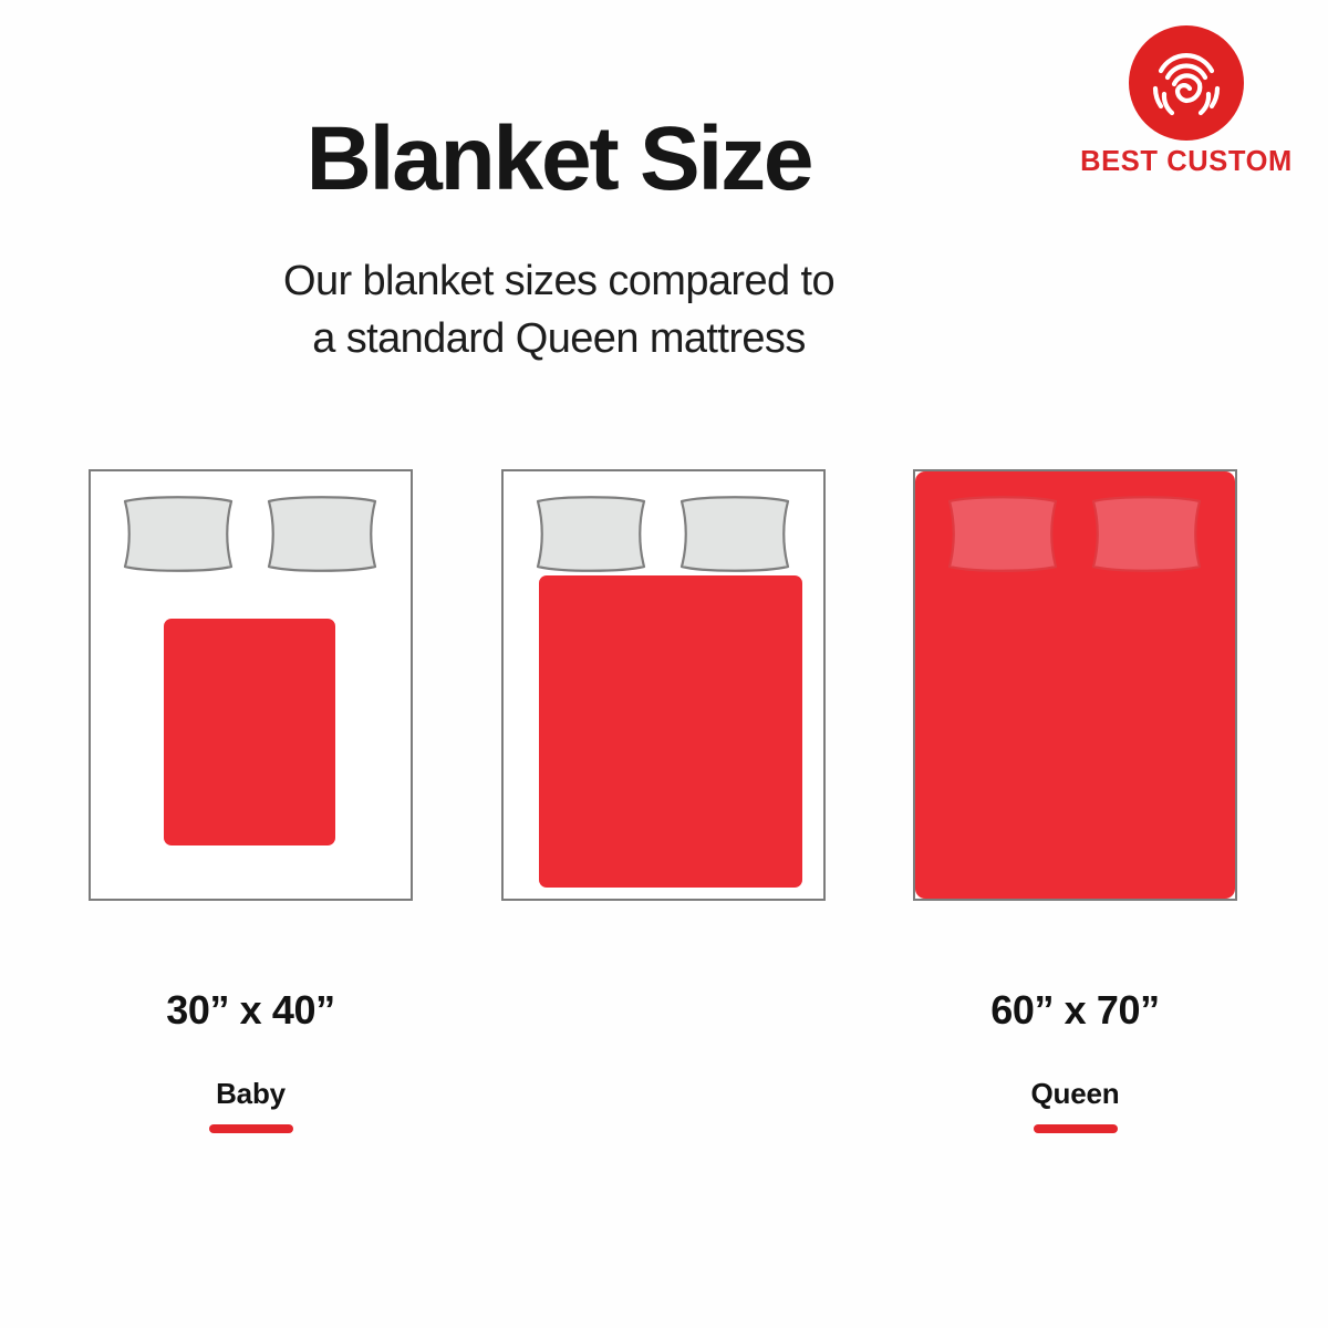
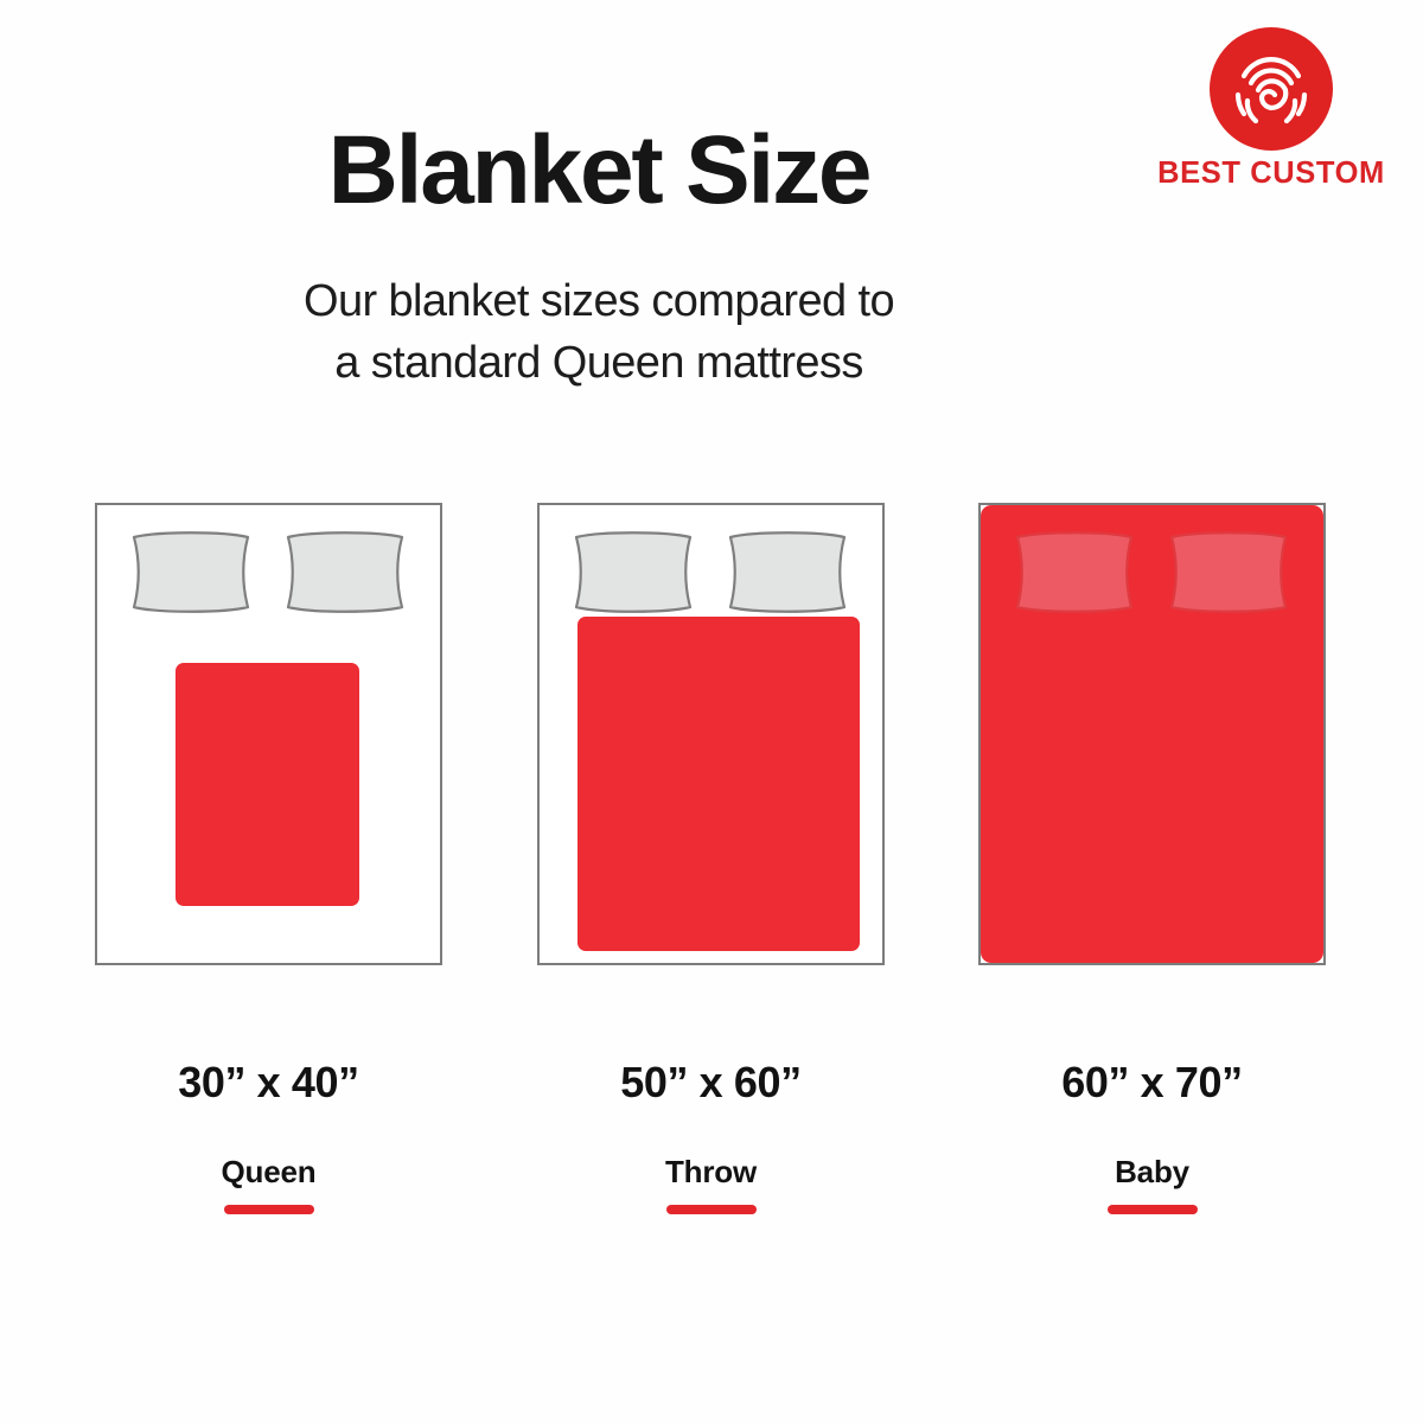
  BEST CUSTOM
  Blanket Size
  Our blanket sizes compared to
  a standard Queen mattress
  30” x 40”
- Baby
+ Queen
+ 50” x 60”
+ Throw
  60” x 70”
- Queen
+ Baby
